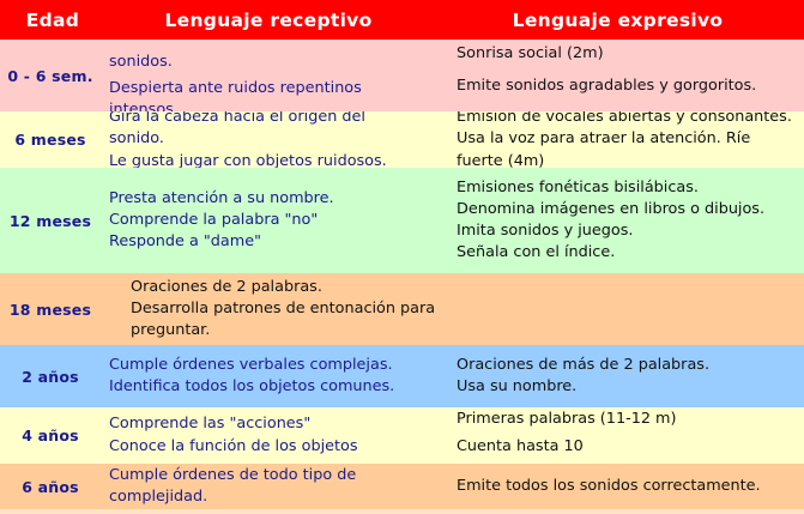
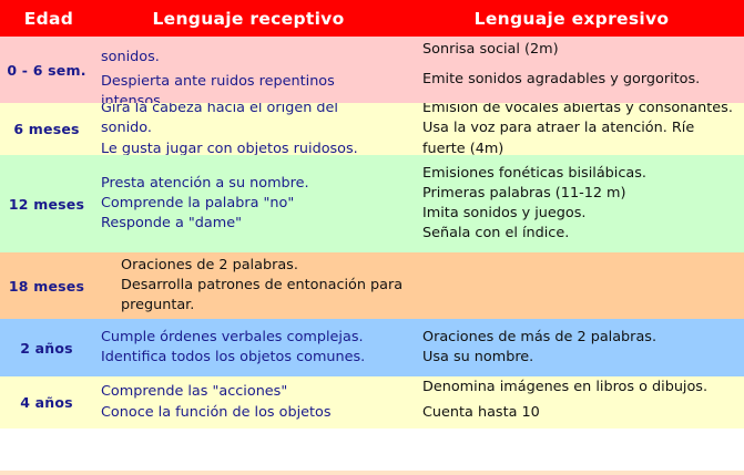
  Edad
  Lenguaje receptivo
  Lenguaje expresivo
  0 - 6 sem.
  sonidos.
  Despierta ante ruidos repentinos intensos.
  Sonrisa social (2m)
  Emite sonidos agradables y gorgoritos.
  6 meses
  Gira la cabeza hacia el origen del sonido.
  Le gusta jugar con objetos ruidosos.
  Emisión de vocales abiertas y consonantes.
  Usa la voz para atraer la atención. Ríe fuerte (4m)
  12 meses
  Presta atención a su nombre.
  Comprende la palabra "no"
  Responde a "dame"
  Emisiones fonéticas bisilábicas.
- Denomina imágenes en libros o dibujos.
+ Primeras palabras (11-12 m)
  Imita sonidos y juegos.
  Señala con el índice.
  18 meses
  Oraciones de 2 palabras.
  Desarrolla patrones de entonación para preguntar.
  2 años
  Cumple órdenes verbales complejas.
  Identifica todos los objetos comunes.
  Oraciones de más de 2 palabras.
  Usa su nombre.
  4 años
  Comprende las "acciones"
  Conoce la función de los objetos
- Primeras palabras (11-12 m)
+ Denomina imágenes en libros o dibujos.
  Cuenta hasta 10
- 6 años
- Cumple órdenes de todo tipo de
- complejidad.
- Emite todos los sonidos correctamente.
